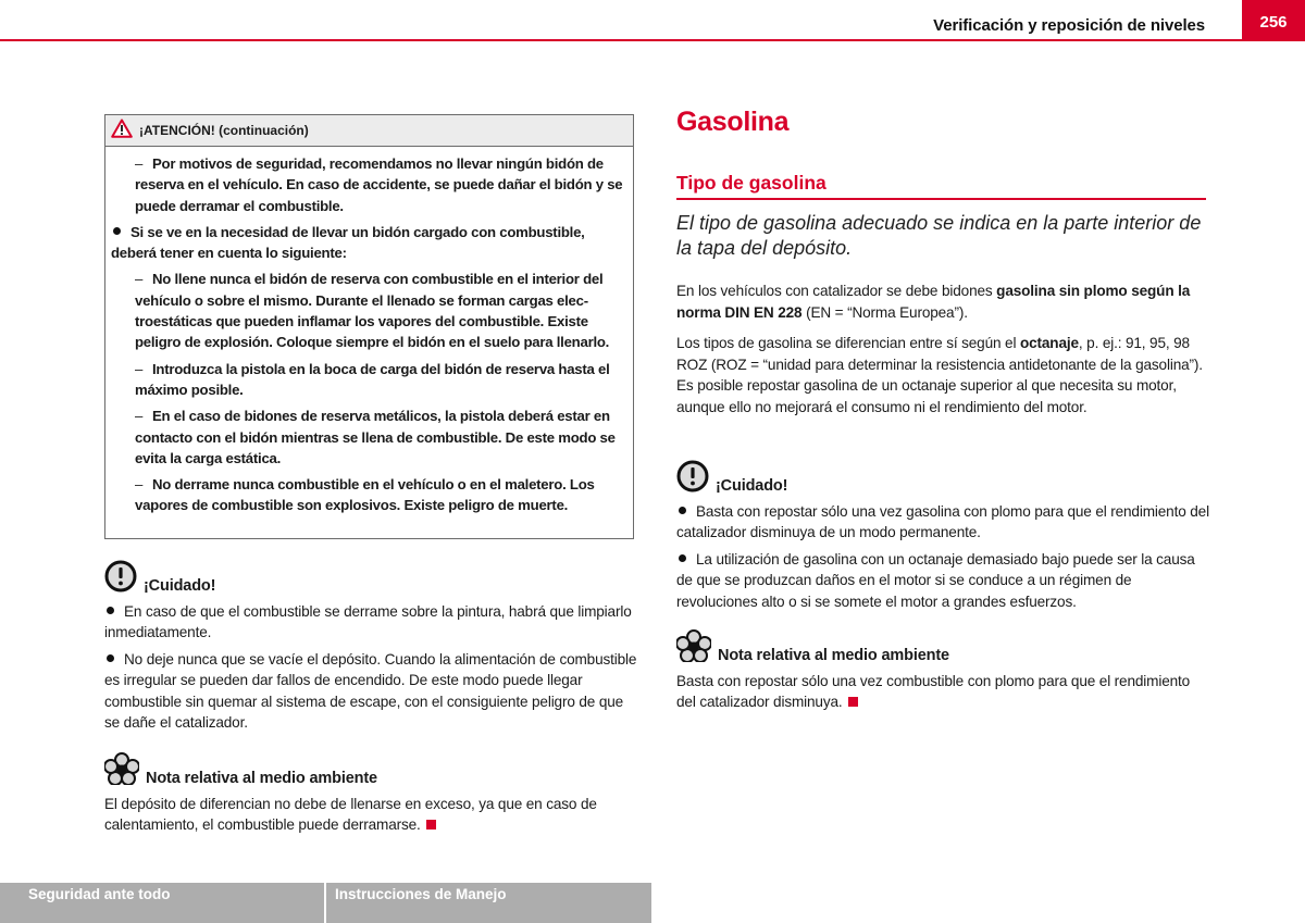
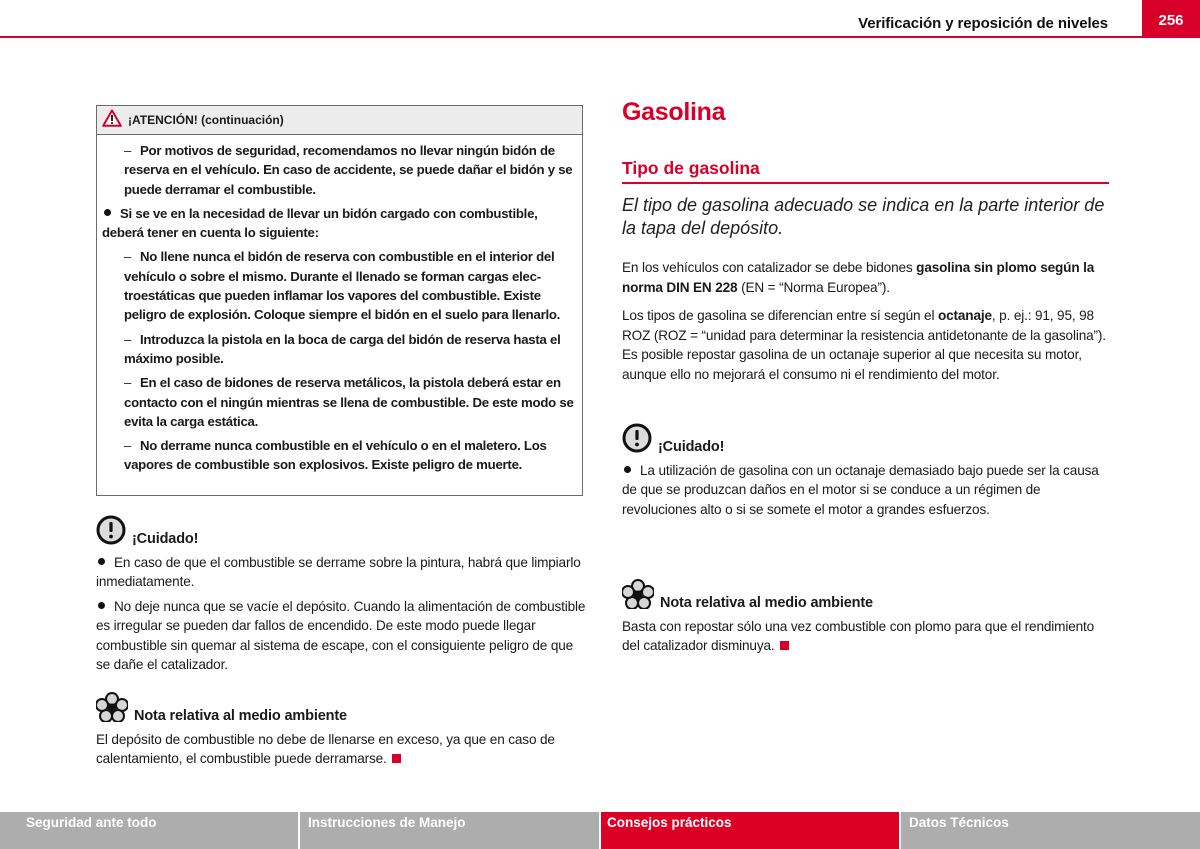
  Verificación y reposición de niveles
  256
  ¡ATENCIÓN! (continuación)
  – Por motivos de seguridad, recomendamos no llevar ningún bidón de reserva en el vehículo. En caso de accidente, se puede dañar el bidón y se puede derramar el combustible.
  Si se ve en la necesidad de llevar un bidón cargado con combustible, deberá tener en cuenta lo siguiente:
  – No llene nunca el bidón de reserva con combustible en el interior del vehículo o sobre el mismo. Durante el llenado se forman cargas elec­roestáticas que pueden inflamar los vapores del combustible. Existe peligro de explosión. Coloque siempre el bidón en el suelo para llenarlo.
  – Introduzca la pistola en la boca de carga del bidón de reserva hasta el máximo posible.
- – En el caso de bidones de reserva metálicos, la pistola deberá estar en contacto con el bidón mientras se llena de combustible. De este modo se evita la carga estática.
+ – En el caso de bidones de reserva metálicos, la pistola deberá estar en contacto con el ningún mientras se llena de combustible. De este modo se evita la carga estática.
  – No derrame nunca combustible en el vehículo o en el maletero. Los vapores de combustible son explosivos. Existe peligro de muerte.
  ¡Cuidado!
  En caso de que el combustible se derrame sobre la pintura, habrá que limpiarlo inmediatamente.
  No deje nunca que se vacíe el depósito. Cuando la alimentación de combustible es irregular se pueden dar fallos de encendido. De este modo puede llegar combustible sin quemar al sistema de escape, con el consi­guiente peligro de que se dañe el catalizador.
  Nota relativa al medio ambiente
- El depósito de diferencian no debe de llenarse en exceso, ya que en caso de calentamiento, el combustible puede derramarse.
+ El depósito de combustible no debe de llenarse en exceso, ya que en caso de calentamiento, el combustible puede derramarse.
  Gasolina
  Tipo de gasolina
  El tipo de gasolina adecuado se indica en la parte interior de la tapa del depósito.
  En los vehículos con catalizador se debe bidones gasolina sin plomo según la norma DIN EN 228 (EN = “Norma Europea”).
  Los tipos de gasolina se diferencian entre sí según el octanaje, p. ej.: 91, 95, 98 ROZ (ROZ = “unidad para determinar la resistencia antidetonante de la gasolina”). Es posible repostar gasolina de un octanaje superior al que nece­sita su motor, aunque ello no mejorará el consumo ni el rendimiento del motor.
  ¡Cuidado!
- Basta con repostar sólo una vez gasolina con plomo para que el rendi­miento del catalizador disminuya de un modo permanente.
  La utilización de gasolina con un octanaje demasiado bajo puede ser la causa de que se produzcan daños en el motor si se conduce a un régimen de revoluciones alto o si se somete el motor a grandes esfuerzos.
  Nota relativa al medio ambiente
  Basta con repostar sólo una vez combustible con plomo para que el rendi­miento del catalizador disminuya.
  Seguridad ante todo
  Instrucciones de Manejo
+ Consejos prácticos
+ Datos Técnicos
